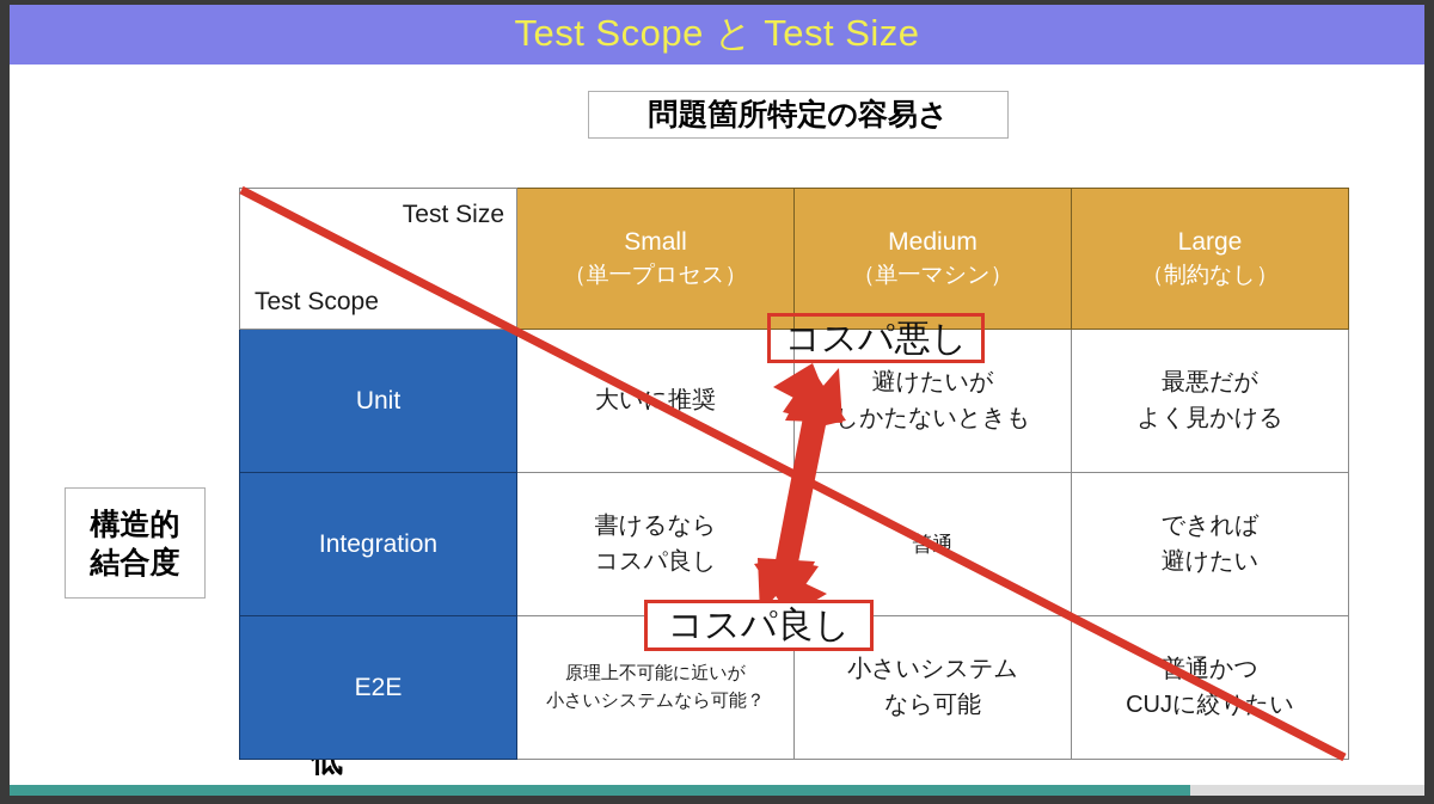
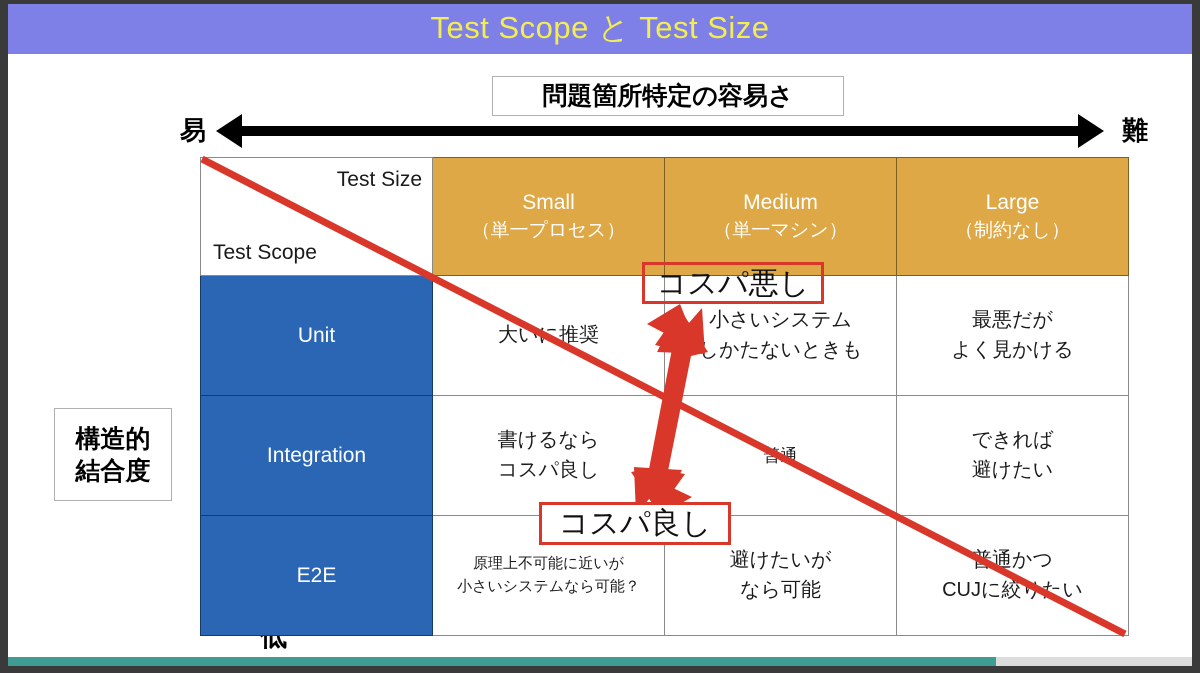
  Test Scope と Test Size
+ 易
+ 難
  問題箇所特定の容易さ
  低
  構造的
  結合度
  Test Size Test Scope	Small （単一プロセス）	Medium （単一マシン）	Large （制約なし）
- Unit	大い推奨	避けたいが しかたないときも	最悪だが よく見かける
+ Unit	大い推奨	小さいシステム しかたないときも	最悪だが よく見かける
  Integration	書けるなら コスパ良し	通	できれば 避けたい
- E2E	原理上不可能に近いが 小さいシステムなら可能？	小さいシステム なら可能	通かつ CUJに絞たい
+ E2E	原理上不可能に近いが 小さいシステムなら可能？	避けたいが なら可能	通かつ CUJに絞たい
  コスパ悪し
  コスパ良し
